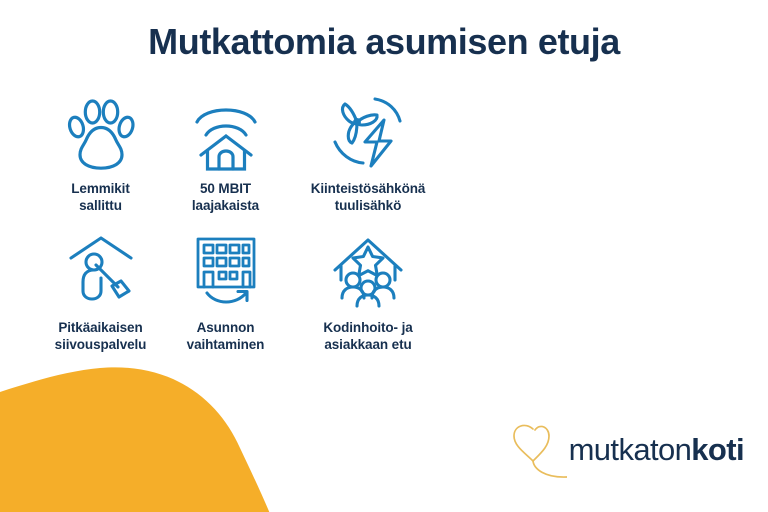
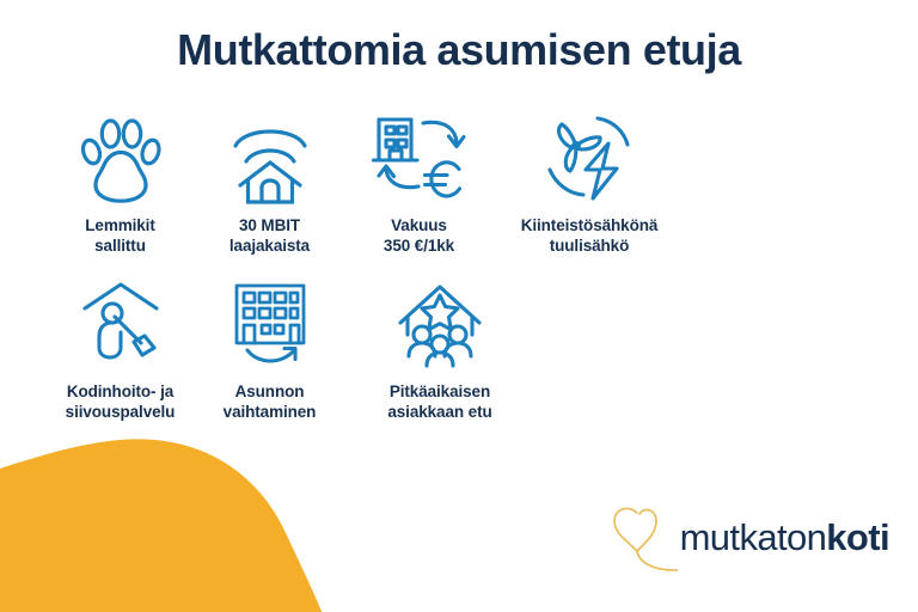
  Mutkattomia asumisen etuja
  Lemmikit
  sallittu
- 50 MBIT
+ 30 MBIT
  laajakaista
+ Vakuus
+ 350 €/1kk
  Kiinteistösähkönä
  tuulisähkö
- Pitkäaikaisen
+ Kodinhoito- ja
  siivouspalvelu
  Asunnon
  vaihtaminen
- Kodinhoito- ja
+ Pitkäaikaisen
  asiakkaan etu
  mutkatonkoti
